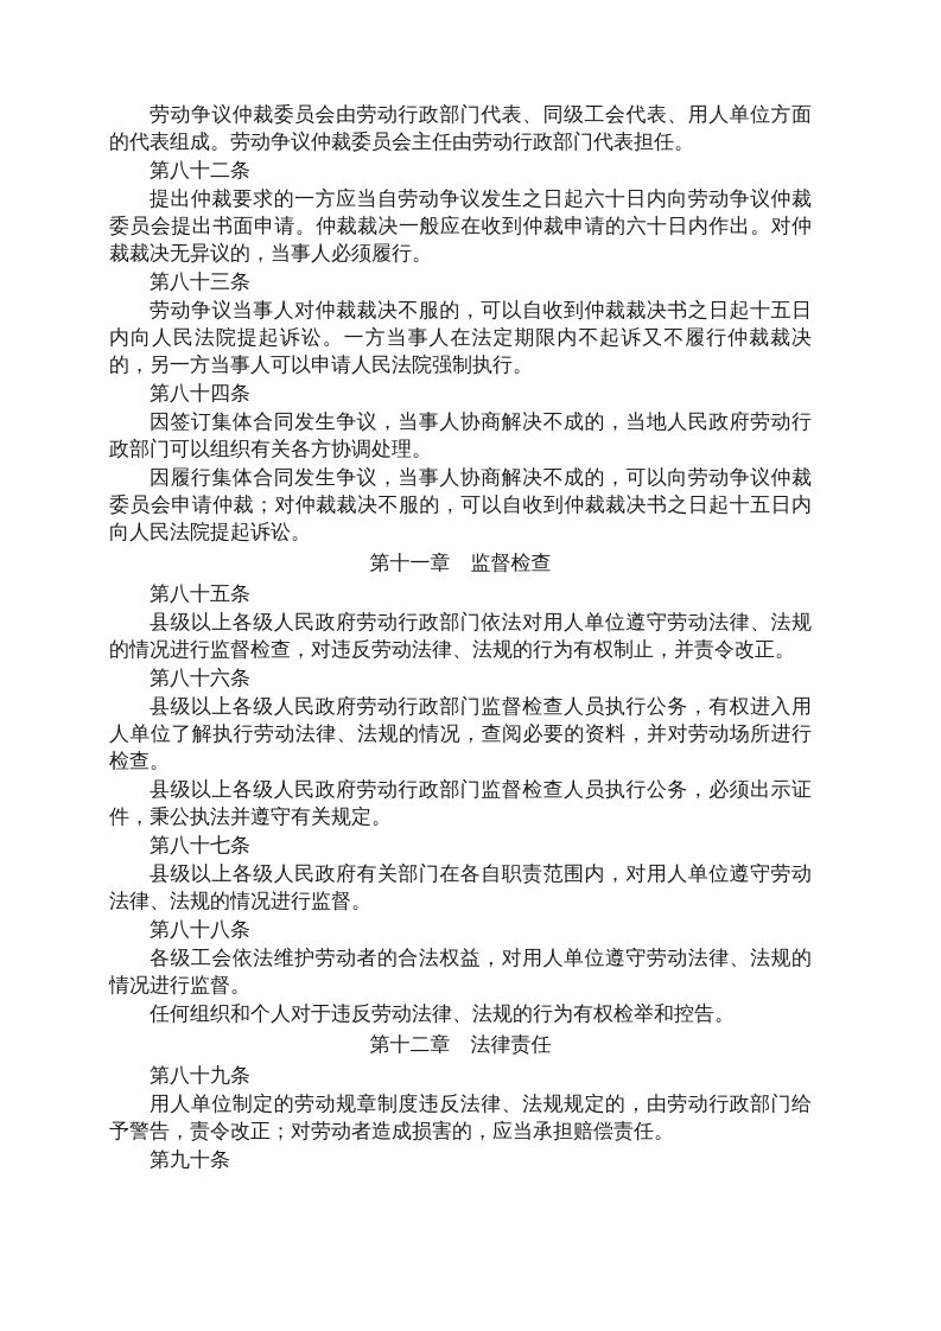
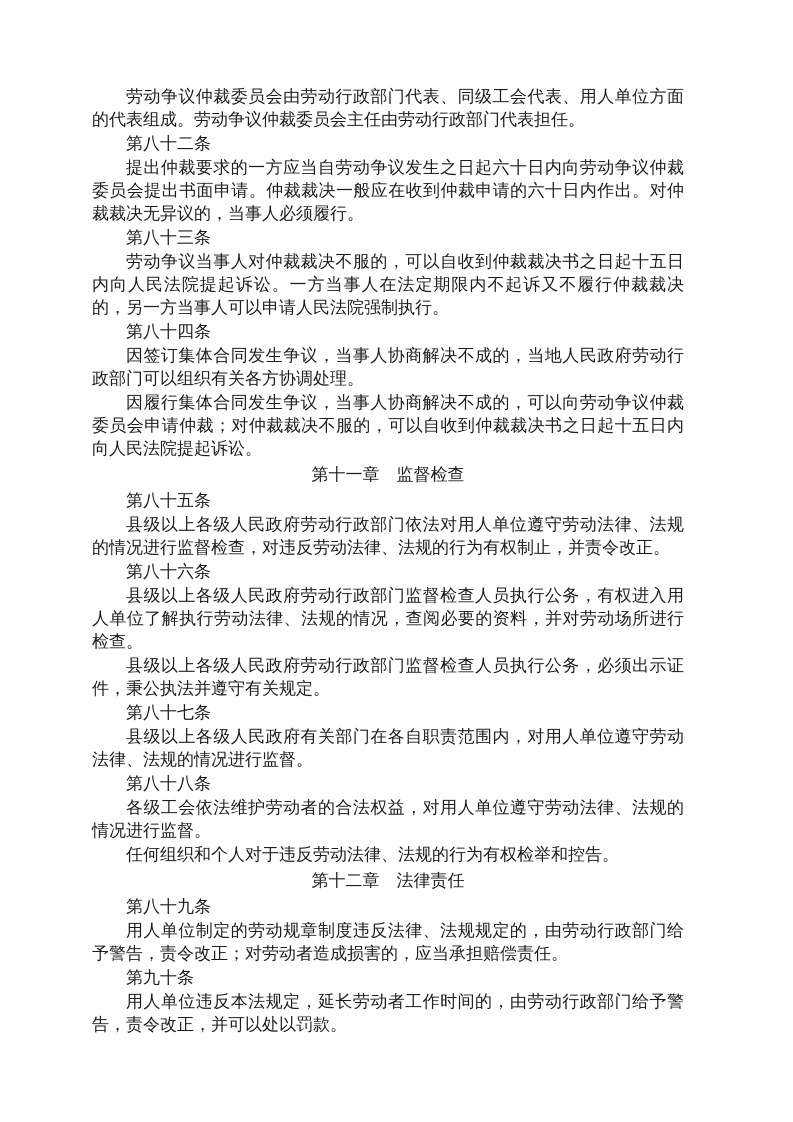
  劳动争议仲裁委员会由劳动行政部门代表、同级工会代表、用人单位方面的代表组成。劳动争议仲裁委员会主任由劳动行政部门代表担任。
  第八十二条
  提出仲裁要求的一方应当自劳动争议发生之日起六十日内向劳动争议仲裁委员会提出书面申请。仲裁裁决一般应在收到仲裁申请的六十日内作出。对仲裁裁决无异议的，当事人必须履行。
  第八十三条
  劳动争议当事人对仲裁裁决不服的，可以自收到仲裁裁决书之日起十五日内向人民法院提起诉讼。一方当事人在法定期限内不起诉又不履行仲裁裁决的，另一方当事人可以申请人民法院强制执行。
  第八十四条
  因签订集体合同发生争议，当事人协商解决不成的，当地人民政府劳动行政部门可以组织有关各方协调处理。
  因履行集体合同发生争议，当事人协商解决不成的，可以向劳动争议仲裁委员会申请仲裁；对仲裁裁决不服的，可以自收到仲裁裁决书之日起十五日内向人民法院提起诉讼。
  第十一章 监督检查
  第八十五条
  县级以上各级人民政府劳动行政部门依法对用人单位遵守劳动法律、法规的情况进行监督检查，对违反劳动法律、法规的行为有权制止，并责令改正。
  第八十六条
  县级以上各级人民政府劳动行政部门监督检查人员执行公务，有权进入用人单位了解执行劳动法律、法规的情况，查阅必要的资料，并对劳动场所进行检查。
  县级以上各级人民政府劳动行政部门监督检查人员执行公务，必须出示证件，秉公执法并遵守有关规定。
  第八十七条
  县级以上各级人民政府有关部门在各自职责范围内，对用人单位遵守劳动法律、法规的情况进行监督。
  第八十八条
  各级工会依法维护劳动者的合法权益，对用人单位遵守劳动法律、法规的情况进行监督。
  任何组织和个人对于违反劳动法律、法规的行为有权检举和控告。
  第十二章 法律责任
  第八十九条
  用人单位制定的劳动规章制度违反法律、法规规定的，由劳动行政部门给予警告，责令改正；对劳动者造成损害的，应当承担赔偿责任。
  第九十条
+ 用人单位违反本法规定，延长劳动者工作时间的，由劳动行政部门给予警告，责令改正，并可以处以罚款。
